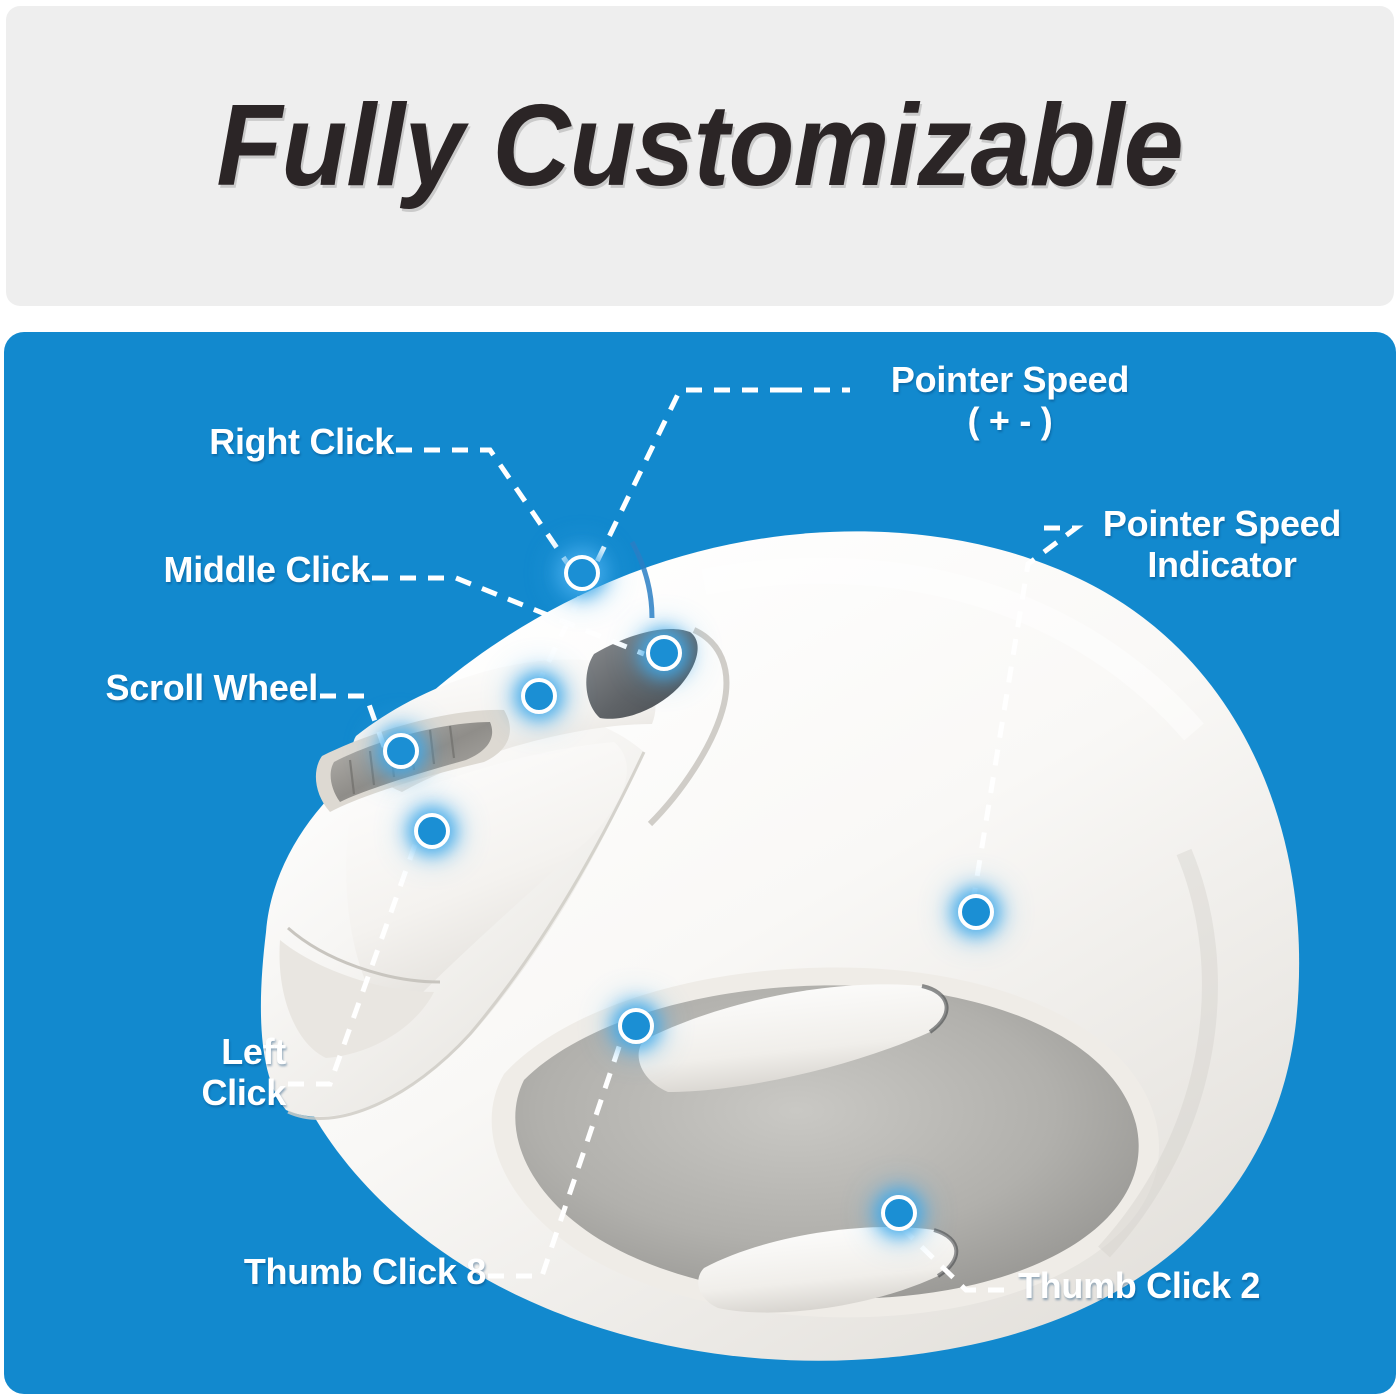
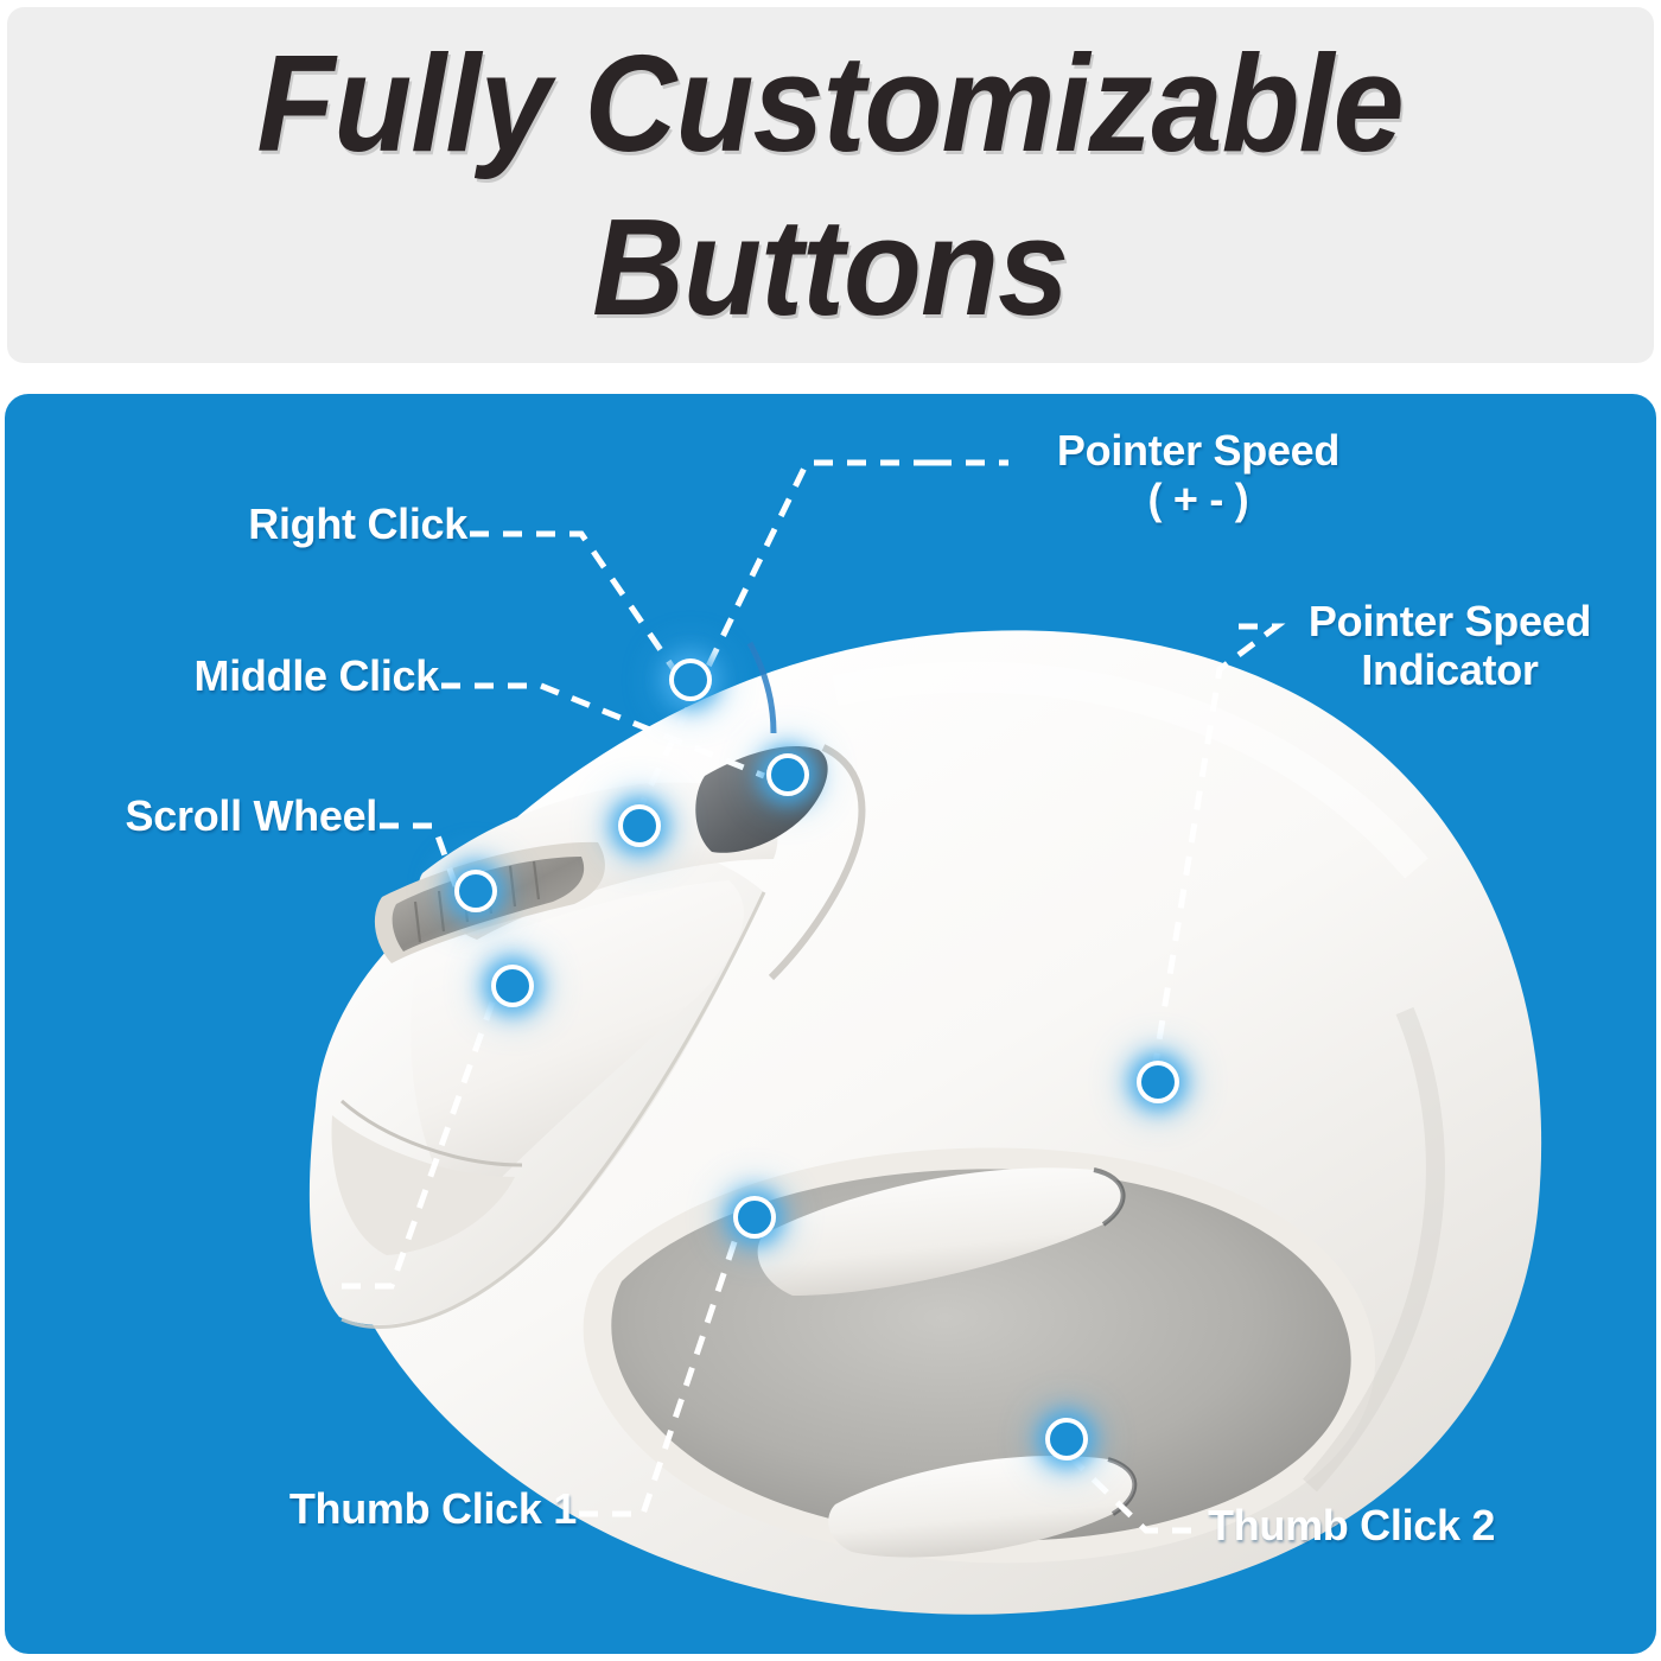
  Fully Customizable
+ Buttons
  Right Click
  Middle Click
  Scroll Wheel
- Left
- Click
- Thumb Click 8
+ Thumb Click 1
  Thumb Click 2
  Pointer Speed
  ( + - )
  Pointer Speed
  Indicator
